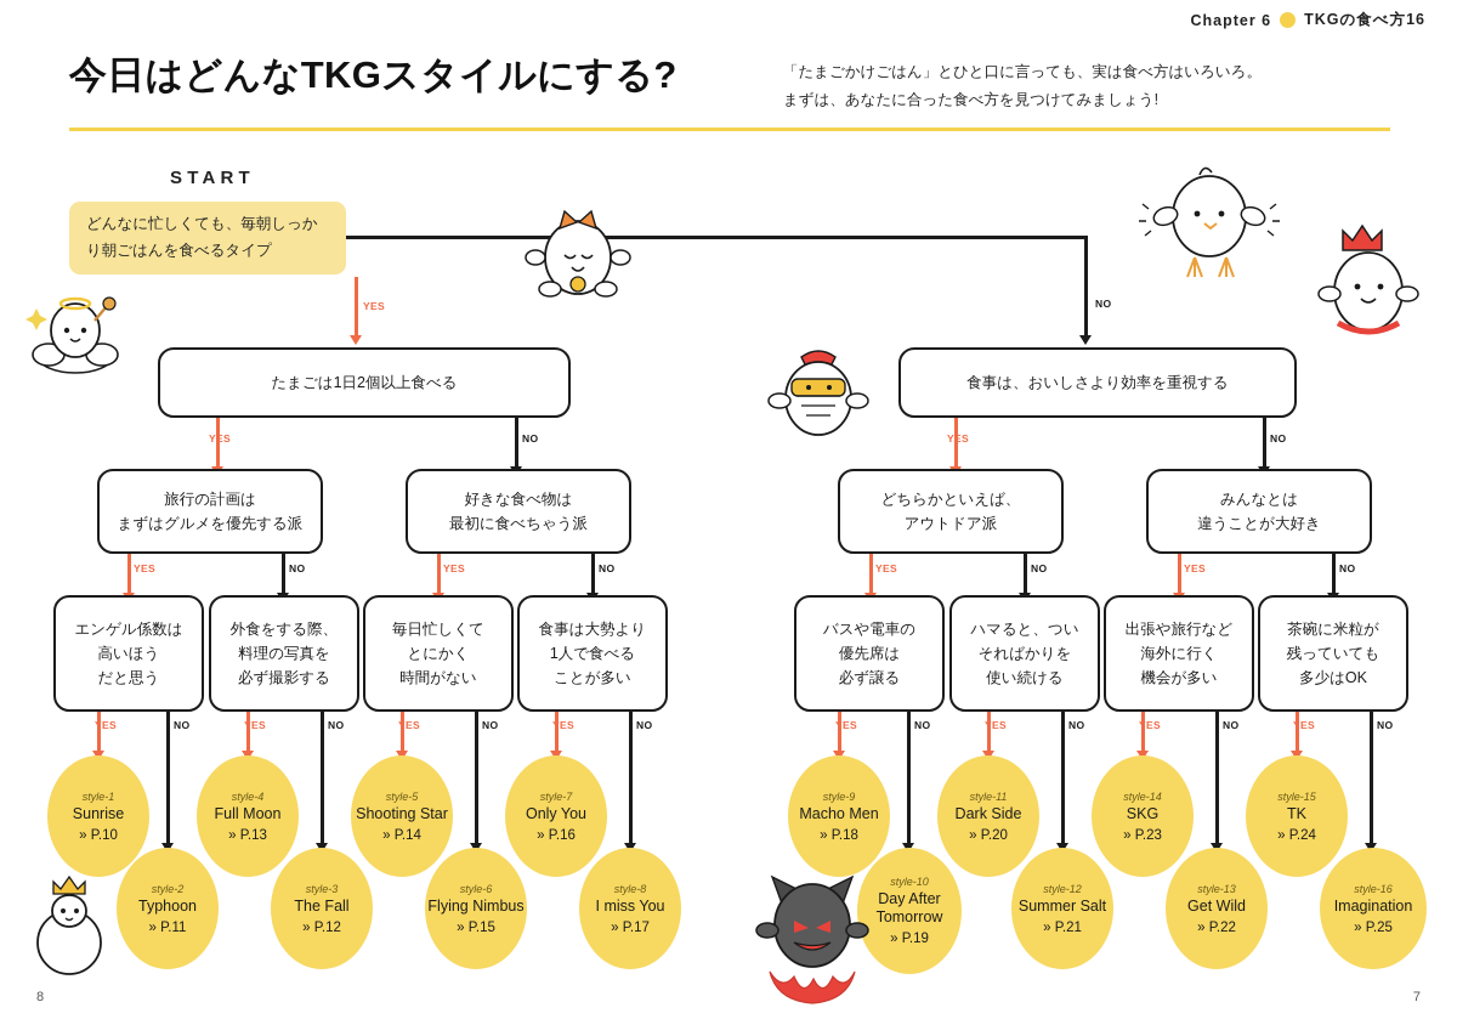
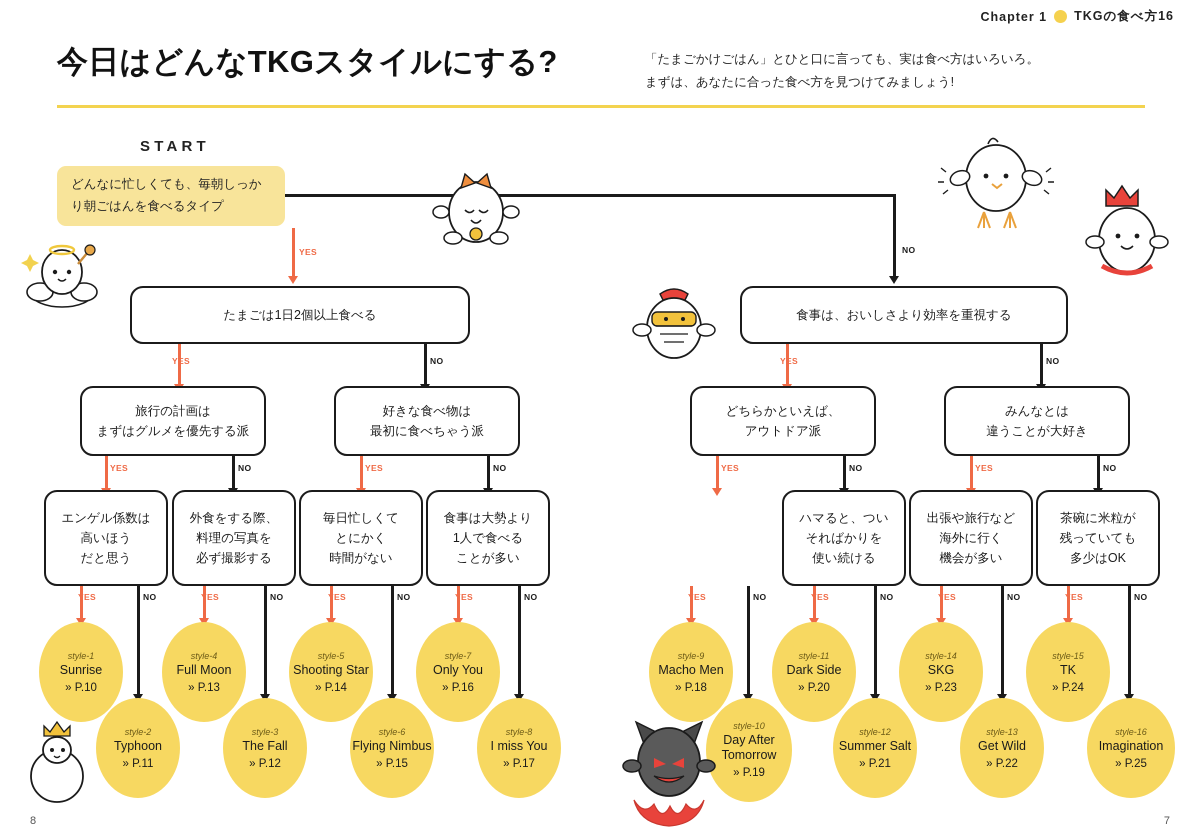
- Chapter 6
+ Chapter 1
  TKGの食べ方16
  今日はどんなTKGスタイルにする?
  「たまごかけごはん」とひと口に言っても、実は食べ方はいろいろ。
  まずは、あなたに合った食べ方を見つけてみましょう!
  8
  7
  START
  どんなに忙しくても、毎朝しっかり朝ごはんを食べるタイプ
  YES
  NO
  たまごは1日2個以上食べる
  食事は、おいしさより効率を重視する
  YES
  NO
  YES
  NO
  旅行の計画は
  まずはグルメを優先する派
  好きな食べ物は
  最初に食べちゃう派
  どちらかといえば、
  アウトドア派
  みんなとは
  違うことが大好き
  YES
  NO
  YES
  NO
  YES
  NO
  YES
  NO
  エンゲル係数は
  高いほう
  だと思う
  外食をする際、
  料理の写真を
  必ず撮影する
  毎日忙しくて
  とにかく
  時間がない
  食事は大勢より
  1人で食べる
  ことが多い
- バスや電車の
- 優先席は
- 必ず譲る
  ハマると、つい
  そればかりを
  使い続ける
  出張や旅行など
  海外に行く
  機会が多い
  茶碗に米粒が
  残っていても
  多少はOK
  YES
  NO
  YES
  NO
  YES
  NO
  YES
  NO
  YES
  NO
  YES
  NO
  YES
  NO
  YES
  NO
  style-1
  Sunrise
  » P.10
  style-2
  Typhoon
  » P.11
  style-4
  Full Moon
  » P.13
  style-3
  The Fall
  » P.12
  style-5
  Shooting Star
  » P.14
  style-6
  Flying Nimbus
  » P.15
  style-7
  Only You
  » P.16
  style-8
  I miss You
  » P.17
  style-9
  Macho Men
  » P.18
  style-10
  Day After Tomorrow
  » P.19
  style-11
  Dark Side
  » P.20
  style-12
  Summer Salt
  » P.21
  style-14
  SKG
  » P.23
  style-13
  Get Wild
  » P.22
  style-15
  TK
  » P.24
  style-16
  Imagination
  » P.25
